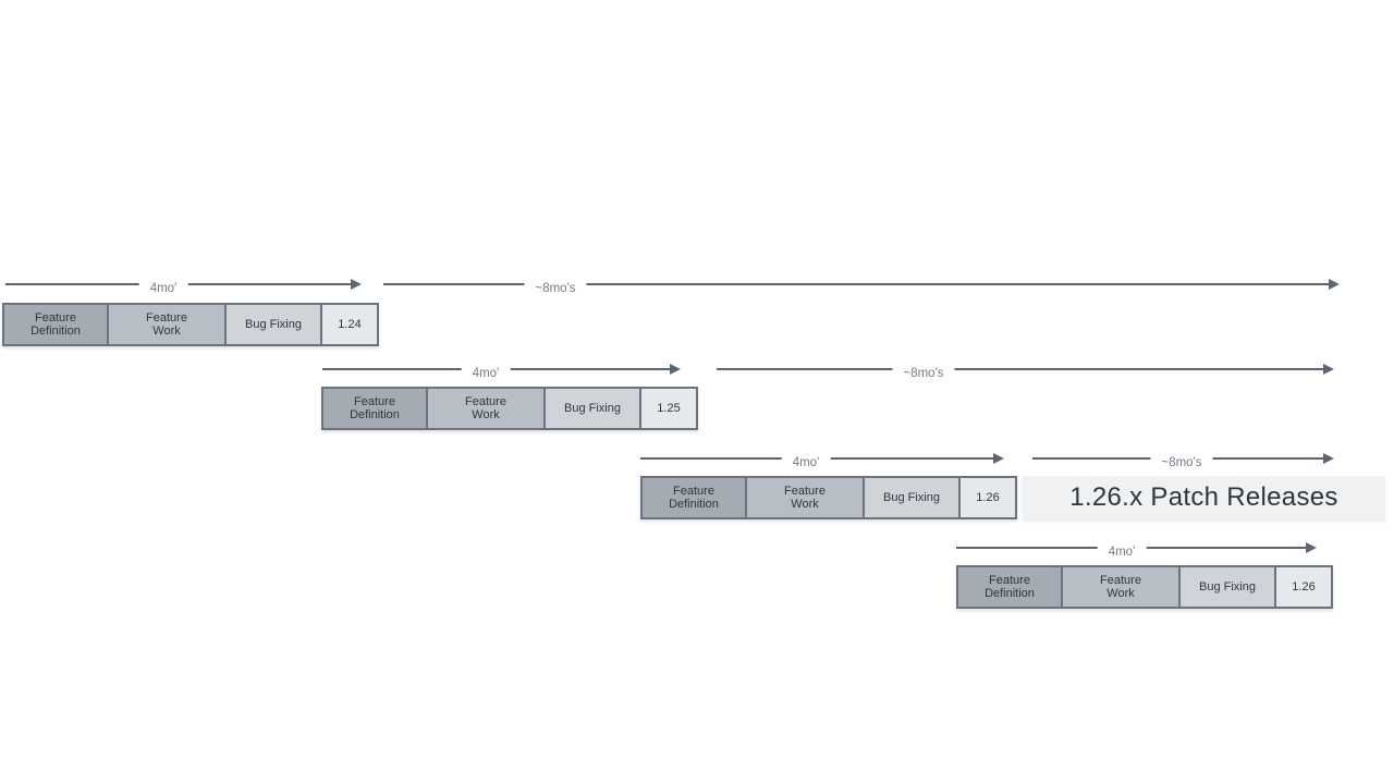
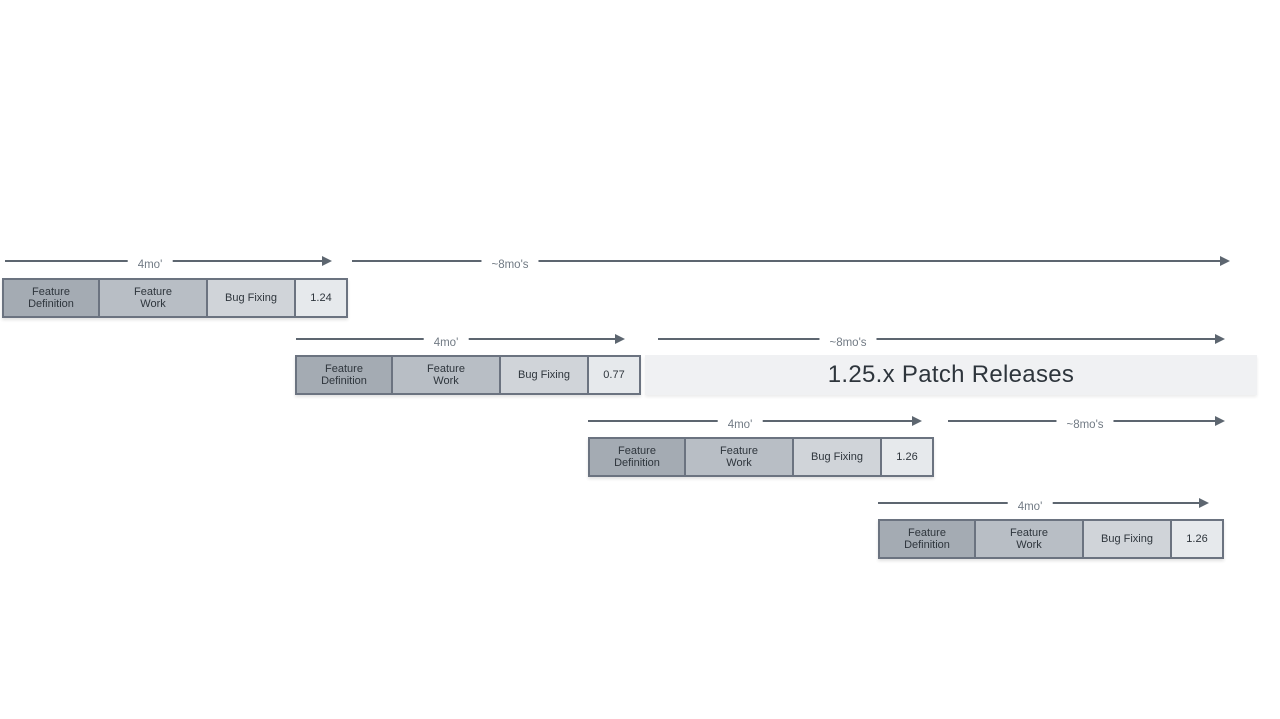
  4mo'
  ~8mo's
  Feature Definition
  Feature Work
  Bug Fixing
  1.24
  4mo'
  ~8mo's
  Feature Definition
  Feature Work
  Bug Fixing
- 1.25
+ 0.77
+ 1.25.x Patch Releases
  4mo'
  ~8mo's
  Feature Definition
  Feature Work
  Bug Fixing
  1.26
- 1.26.x Patch Releases
  4mo'
  Feature Definition
  Feature Work
  Bug Fixing
  1.26
